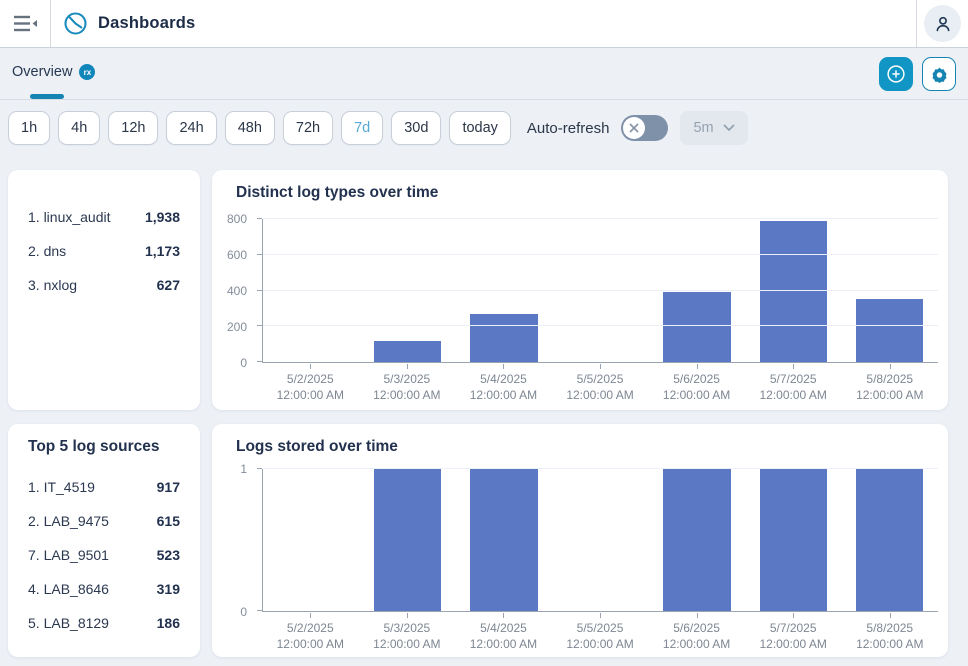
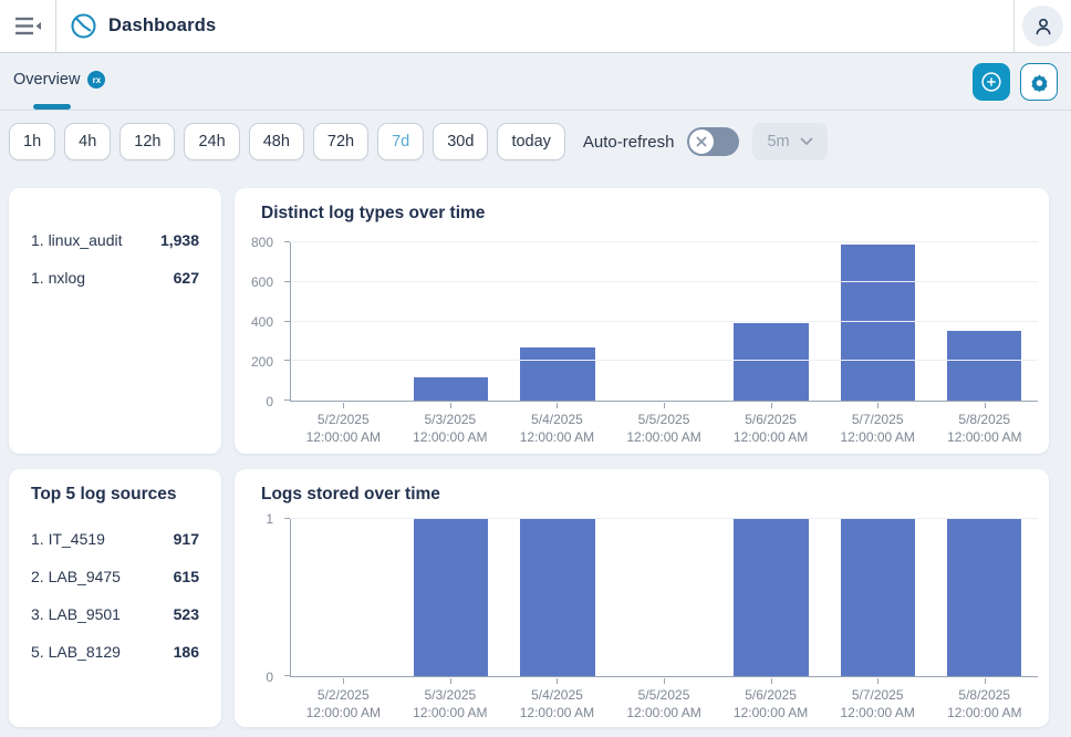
  Dashboards
  Overview
  rx
  1h
  4h
  12h
  24h
  48h
  72h
  7d
  30d
  today
  Auto-refresh
  5m
  1. linux_audit
  1,938
- 2. dns
- 1,173
- 3. nxlog
+ 1. nxlog
  627
  Top 5 log sources
  1. IT_4519
  917
  2. LAB_9475
  615
- 7. LAB_9501
+ 3. LAB_9501
  523
- 4. LAB_8646
- 319
  5. LAB_8129
  186
  Distinct log types over time
  0
  200
  400
  600
  800
  5/2/2025
  12:00:00 AM
  5/3/2025
  12:00:00 AM
  5/4/2025
  12:00:00 AM
  5/5/2025
  12:00:00 AM
  5/6/2025
  12:00:00 AM
  5/7/2025
  12:00:00 AM
  5/8/2025
  12:00:00 AM
  Logs stored over time
  0
  1
  5/2/2025
  12:00:00 AM
  5/3/2025
  12:00:00 AM
  5/4/2025
  12:00:00 AM
  5/5/2025
  12:00:00 AM
  5/6/2025
  12:00:00 AM
  5/7/2025
  12:00:00 AM
  5/8/2025
  12:00:00 AM
